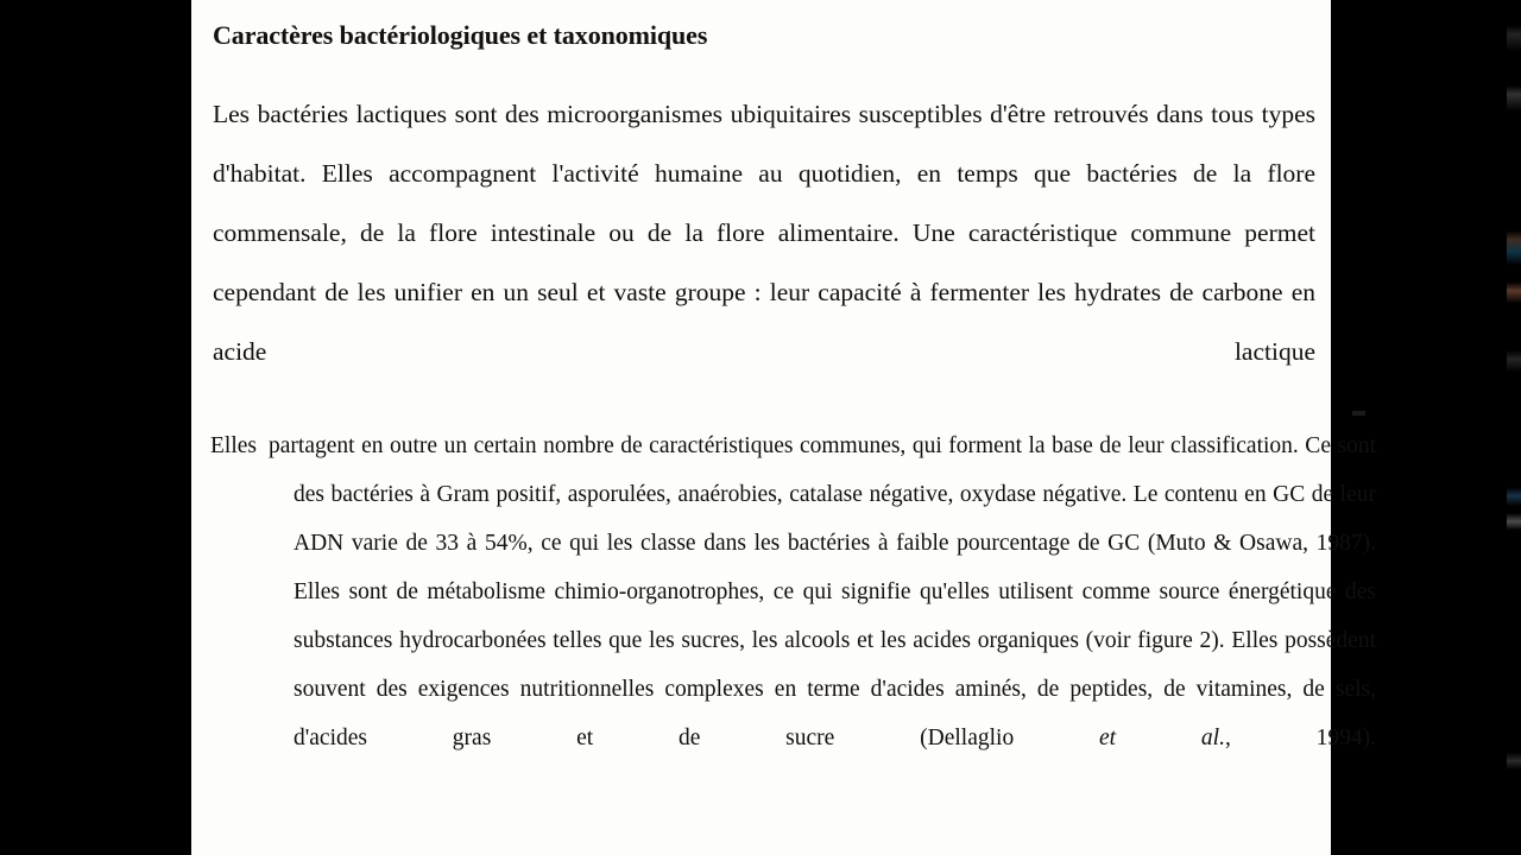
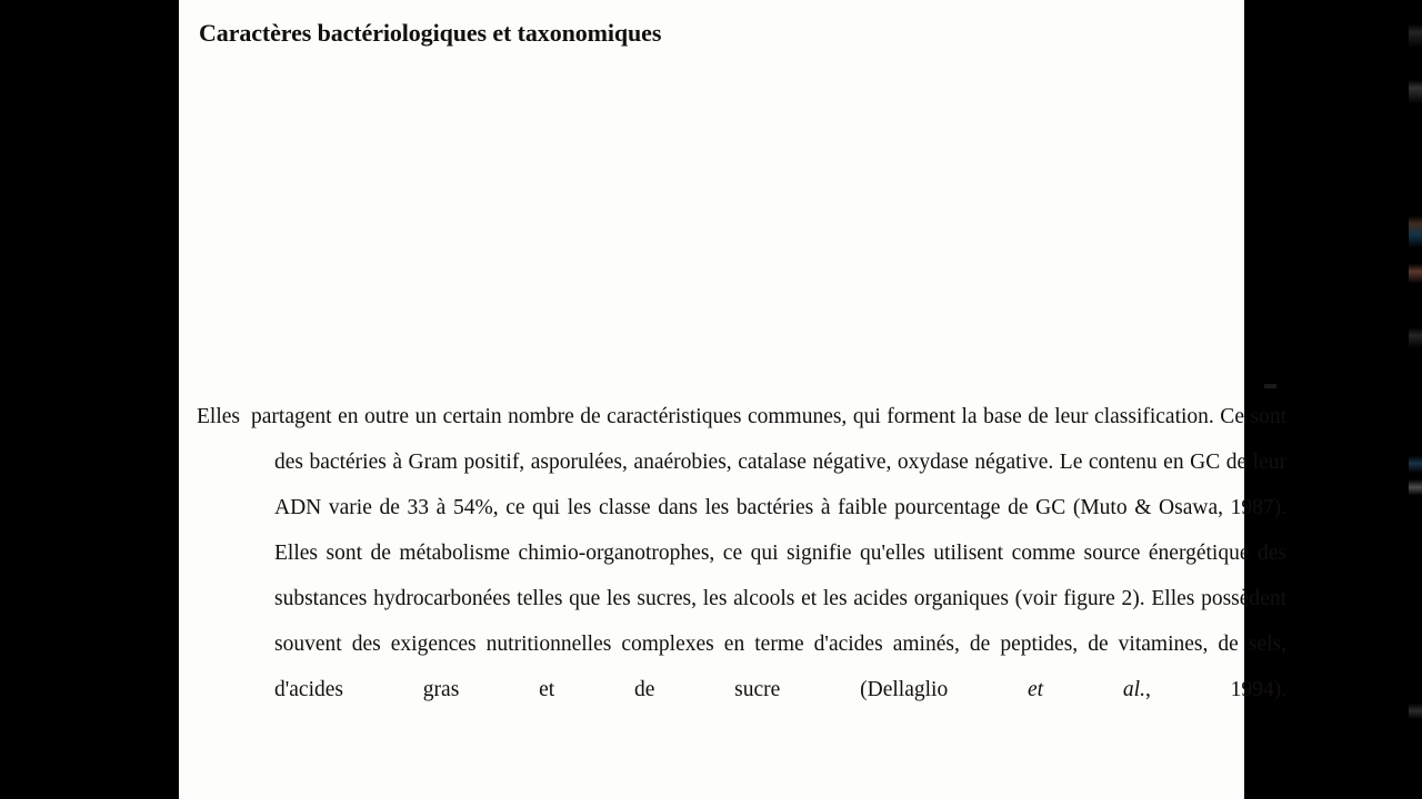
  Caractères bactériologiques et taxonomiques
- Les bactéries lactiques sont des microorganismes ubiquitaires susceptibles d'être retrouvés dans tous types d'habitat. Elles accompagnent l'activité humaine au quotidien, en temps que bactéries de la flore commensale, de la flore intestinale ou de la flore alimentaire. Une caractéristique commune permet cependant de les unifier en un seul et vaste groupe : leur capacité à fermenter les hydrates de carbone en acide lactique
  Elles partagent en outre un certain nombre de caractéristiques communes, qui forment la base de leur classification. Ce sont des bactéries à Gram positif, asporulées, anaérobies, catalase négative, oxydase négative. Le contenu en GC de leur ADN varie de 33 à 54%, ce qui les classe dans les bactéries à faible pourcentage de GC (Muto & Osawa, 1987). Elles sont de métabolisme chimio-organotrophes, ce qui signifie qu'elles utilisent comme source énergétique des substances hydrocarbonées telles que les sucres, les alcools et les acides organiques (voir figure 2). Elles possèdent souvent des exigences nutritionnelles complexes en terme d'acides aminés, de peptides, de vitamines, de sels, d'acides gras et de sucre (Dellaglio et al., 1994).
